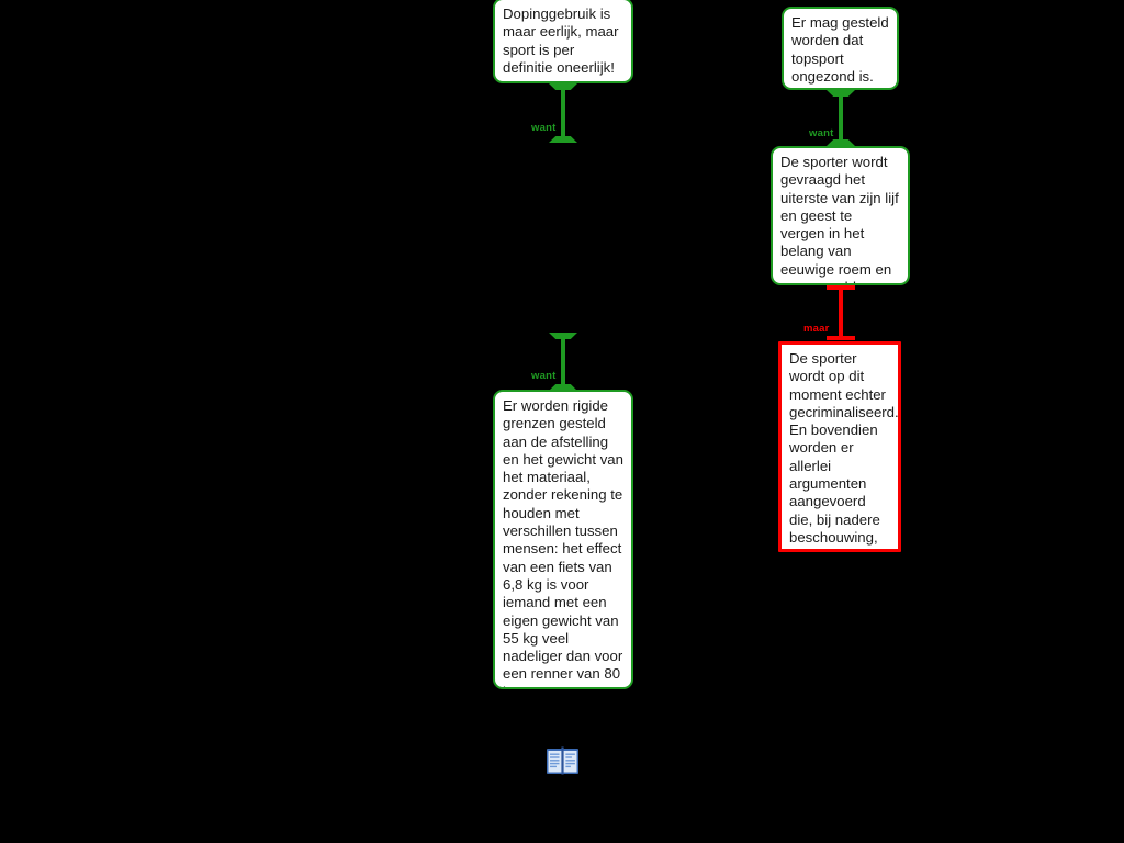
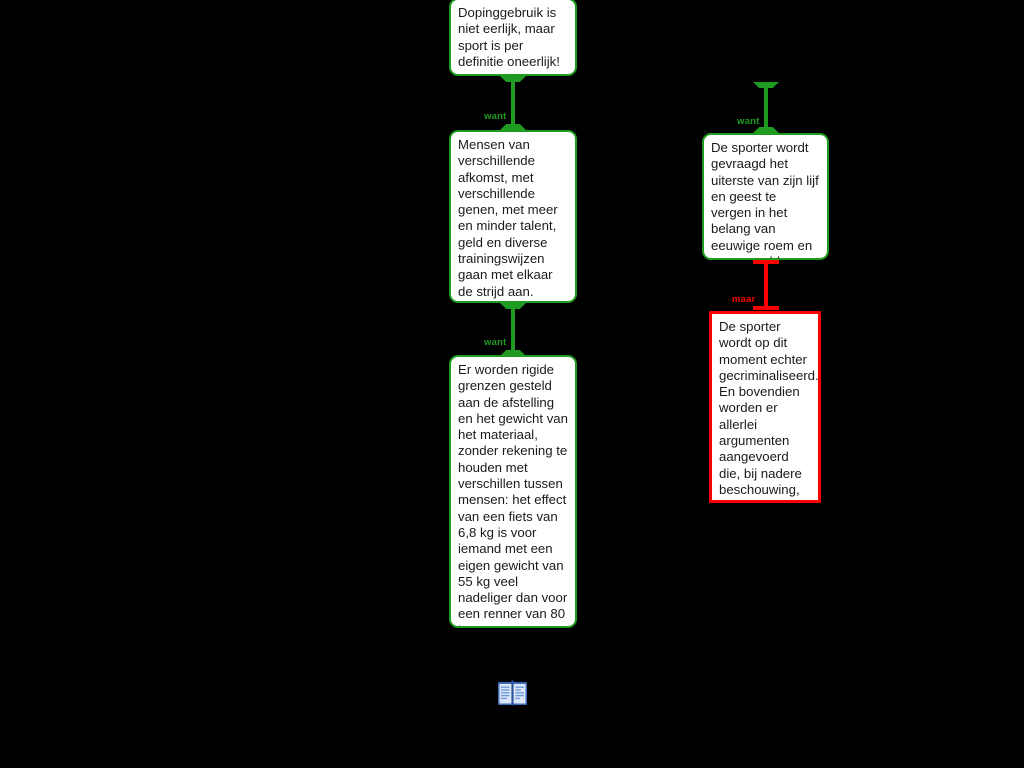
- Dopinggebruik is maar eerlijk, maar sport is per definitie oneerlijk!
+ Dopinggebruik is niet eerlijk, maar sport is per definitie oneerlijk!
  want
+ Mensen van verschillende afkomst, met verschillende genen, met meer en minder talent, geld en diverse trainingswijzen gaan met elkaar de strijd aan.
  want
  Er worden rigide grenzen gesteld aan de afstelling en het gewicht van het materiaal, zonder rekening te houden met verschillen tussen mensen: het effect van een fiets van 6,8 kg is voor iemand met een eigen gewicht van 55 kg veel nadeliger dan voor een renner van 80
- Er mag gesteld worden dat topsport ongezond is.
  want
  De sporter wordt gevraagd het uiterste van zijn lijf en geest te vergen in het belang van eeuwige roem en
  maar
  De sporter wordt op dit moment echter gecriminaliseerd. En bovendien worden er allerlei argumenten aangevoerd die, bij nadere beschouwing,
